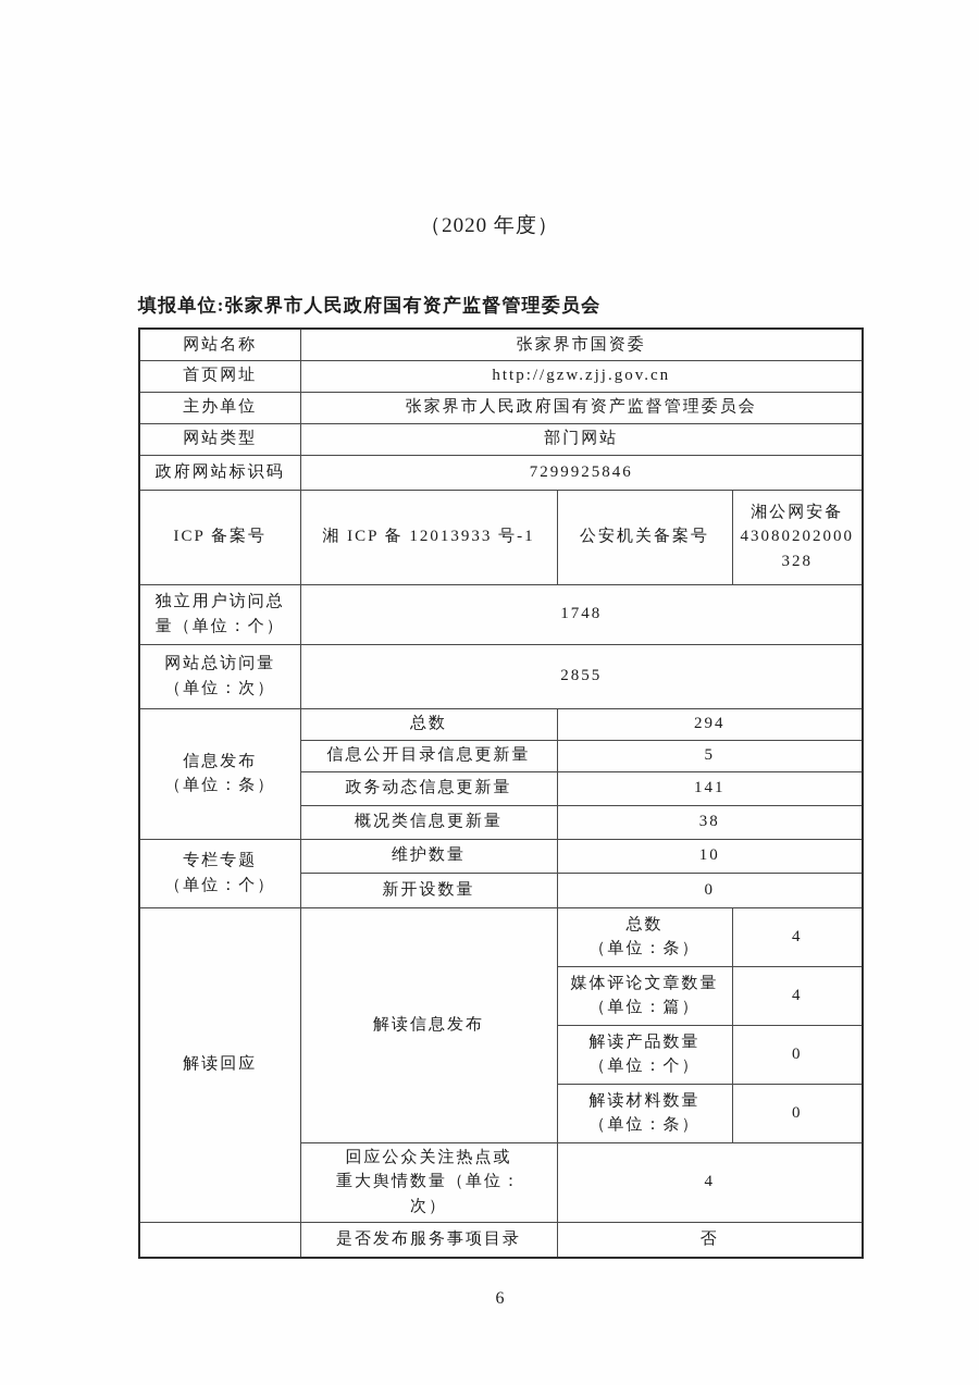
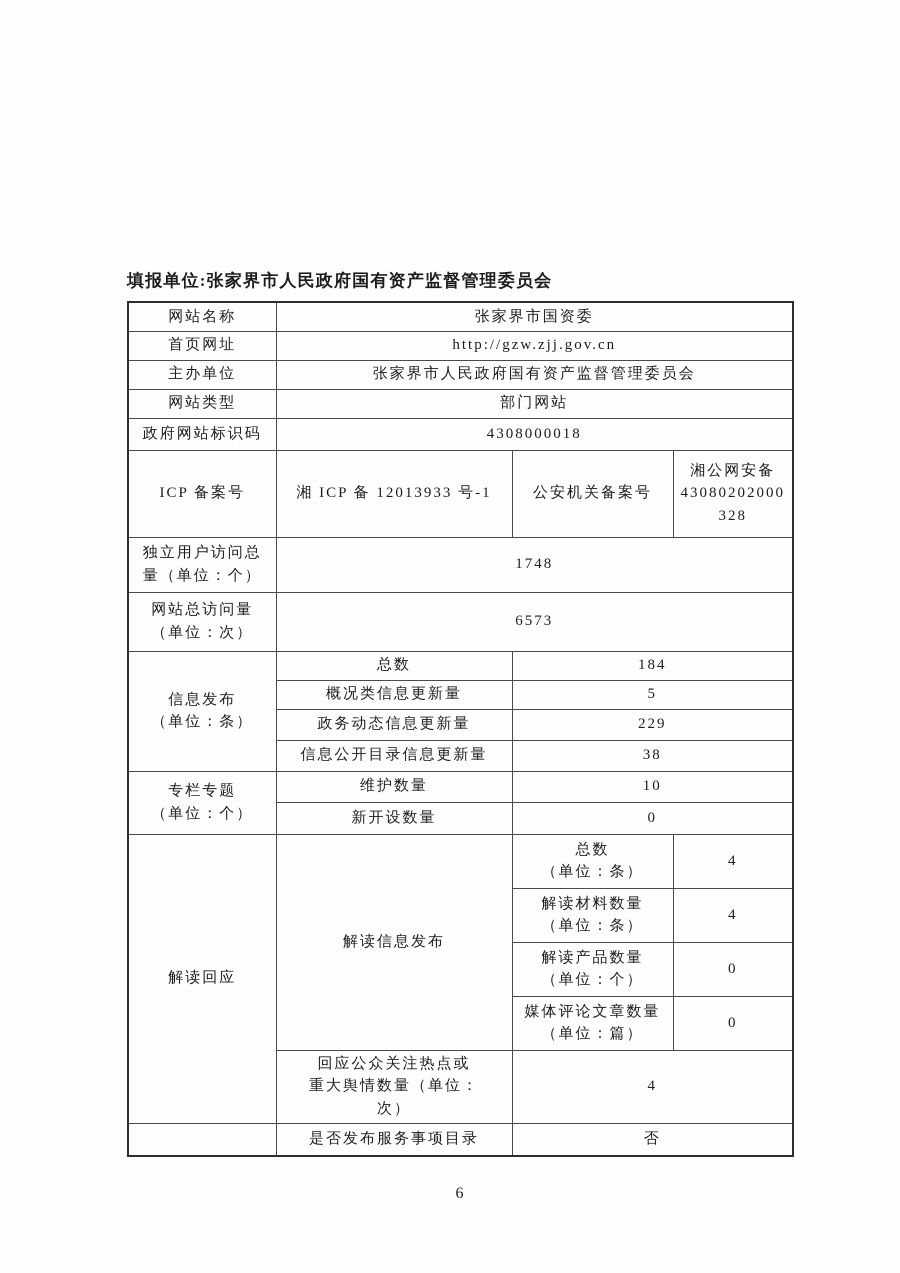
- （2020 年度）
  填报单位:张家界市人民政府国有资产监督管理委员会
  网站名称	张家界市国资委
  首页网址	http://gzw.zjj.gov.cn
  主办单位	张家界市人民政府国有资产监督管理委员会
  网站类型	部门网站
- 政府网站标识码	7299925846
+ 政府网站标识码	4308000018
  ICP 备案号	湘 ICP 备 12013933 号-1	公安机关备案号	湘公网安备 43080202000 328
  独立用户访问总 量（单位：个）	1748
- 网站总访问量 （单位：次）	2855
+ 网站总访问量 （单位：次）	6573
- 信息发布 （单位：条）	总数	294
+ 信息发布 （单位：条）	总数	184
- 信息公开目录信息更新量	5
+ 概况类信息更新量	5
- 政务动态信息更新量	141
+ 政务动态信息更新量	229
- 概况类信息更新量	38
+ 信息公开目录信息更新量	38
  专栏专题 （单位：个）	维护数量	10
  新开设数量	0
  解读回应	解读信息发布	总数 （单位：条）	4
- 媒体评论文章数量 （单位：篇）	4
+ 解读材料数量 （单位：条）	4
  解读产品数量 （单位：个）	0
- 解读材料数量 （单位：条）	0
+ 媒体评论文章数量 （单位：篇）	0
  回应公众关注热点或 重大舆情数量（单位： 次）	4
  	是否发布服务事项目录	否
  6
